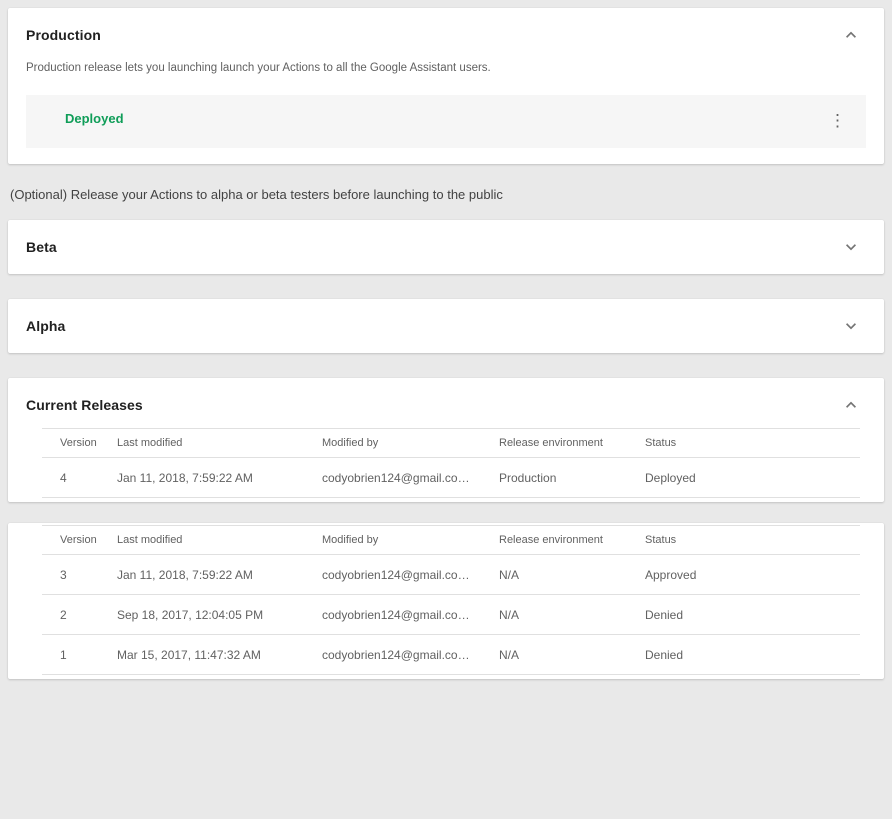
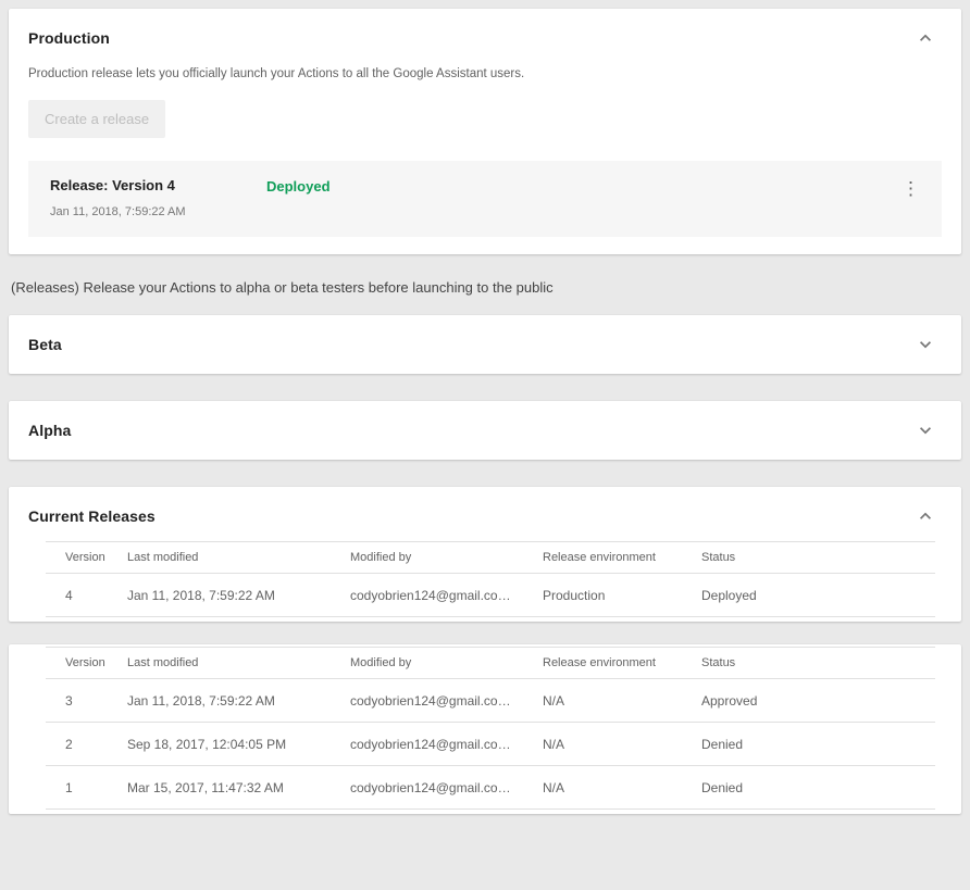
  Production
- Production release lets you launching launch your Actions to all the Google Assistant users.
+ Production release lets you officially launch your Actions to all the Google Assistant users.
+ Create a release
+ Release: Version 4
+ Jan 11, 2018, 7:59:22 AM
  Deployed
  ⋮
- (Optional) Release your Actions to alpha or beta testers before launching to the public
+ (Releases) Release your Actions to alpha or beta testers before launching to the public
  Beta
  Alpha
  Current Releases
  Version	Last modified	Modified by	Release environment	Status
  4	Jan 11, 2018, 7:59:22 AM	codyobrien124@gmail.co…	Production	Deployed
  Version	Last modified	Modified by	Release environment	Status
  3	Jan 11, 2018, 7:59:22 AM	codyobrien124@gmail.co…	N/A	Approved
  2	Sep 18, 2017, 12:04:05 PM	codyobrien124@gmail.co…	N/A	Denied
  1	Mar 15, 2017, 11:47:32 AM	codyobrien124@gmail.co…	N/A	Denied
